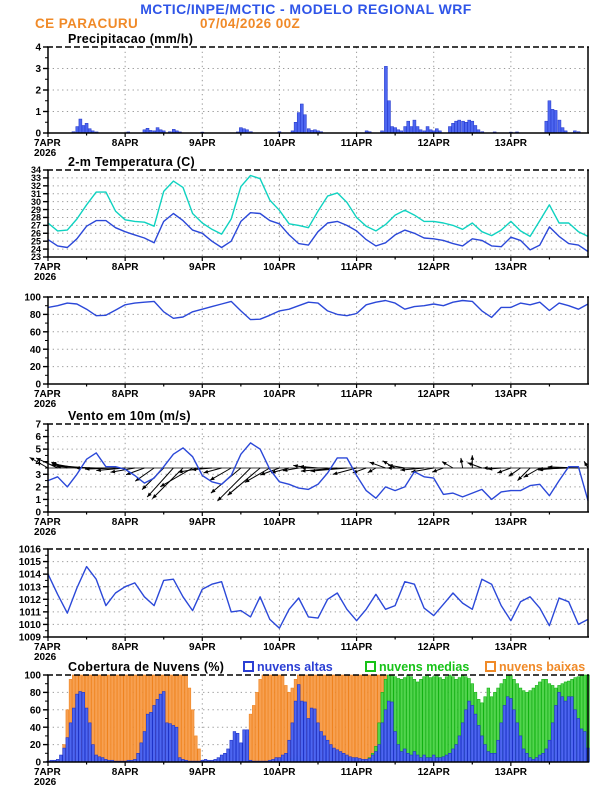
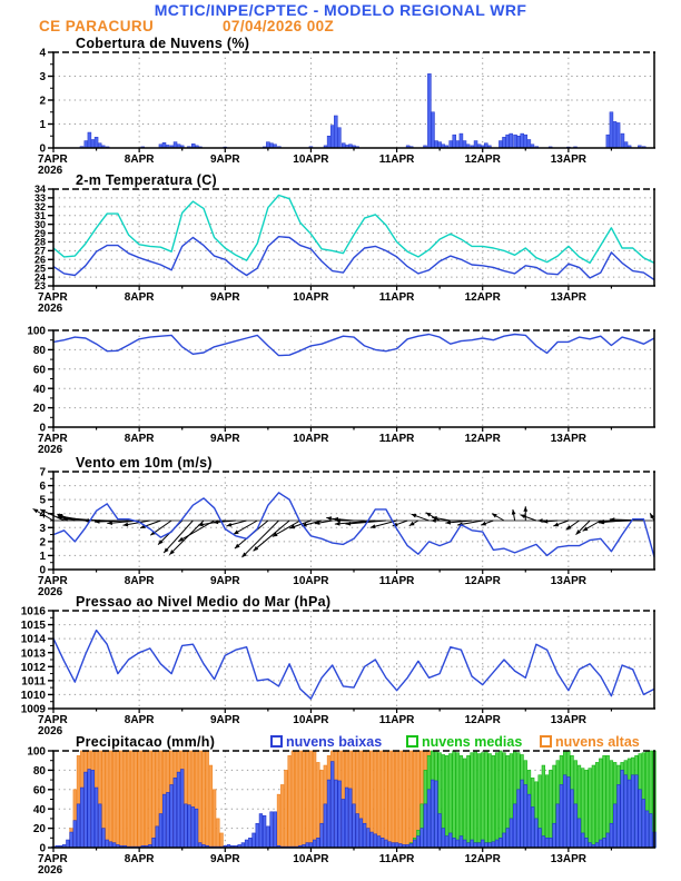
  0
  1
  2
  3
  4
  7APR
  2026
  8APR
  9APR
  10APR
  11APR
  12APR
  13APR
  23
  24
  25
  26
  27
  28
  29
  30
  31
  32
  33
  34
  7APR
  2026
  8APR
  9APR
  10APR
  11APR
  12APR
  13APR
  0
  20
  40
  60
  80
  100
  7APR
  2026
  8APR
  9APR
  10APR
  11APR
  12APR
  13APR
  0
  1
  2
  3
  4
  5
  6
  7
  7APR
  2026
  8APR
  9APR
  10APR
  11APR
  12APR
  13APR
  1009
  1010
  1011
  1012
  1013
  1014
  1015
  1016
  7APR
  2026
  8APR
  9APR
  10APR
  11APR
  12APR
  13APR
  0
  20
  40
  60
  80
  100
  7APR
  2026
  8APR
  9APR
  10APR
  11APR
  12APR
  13APR
- MCTIC/INPE/MCTIC - MODELO REGIONAL WRF
+ MCTIC/INPE/CPTEC - MODELO REGIONAL WRF
  CE PARACURU
  07/04/2026 00Z
- Precipitacao (mm/h)
+ Cobertura de Nuvens (%)
  2-m Temperatura (C)
  Vento em 10m (m/s)
+ Pressao ao Nivel Medio do Mar (hPa)
- Cobertura de Nuvens (%)
+ Precipitacao (mm/h)
- nuvens altas
+ nuvens baixas
  nuvens medias
- nuvens baixas
+ nuvens altas
